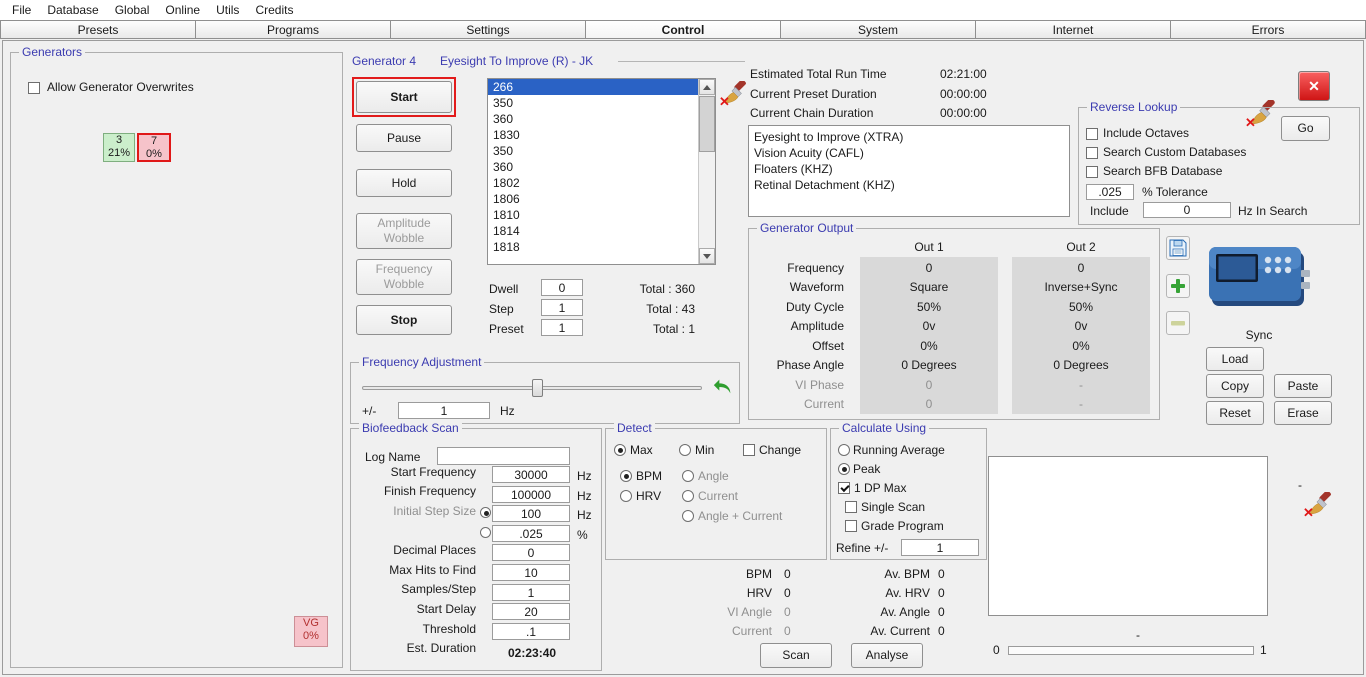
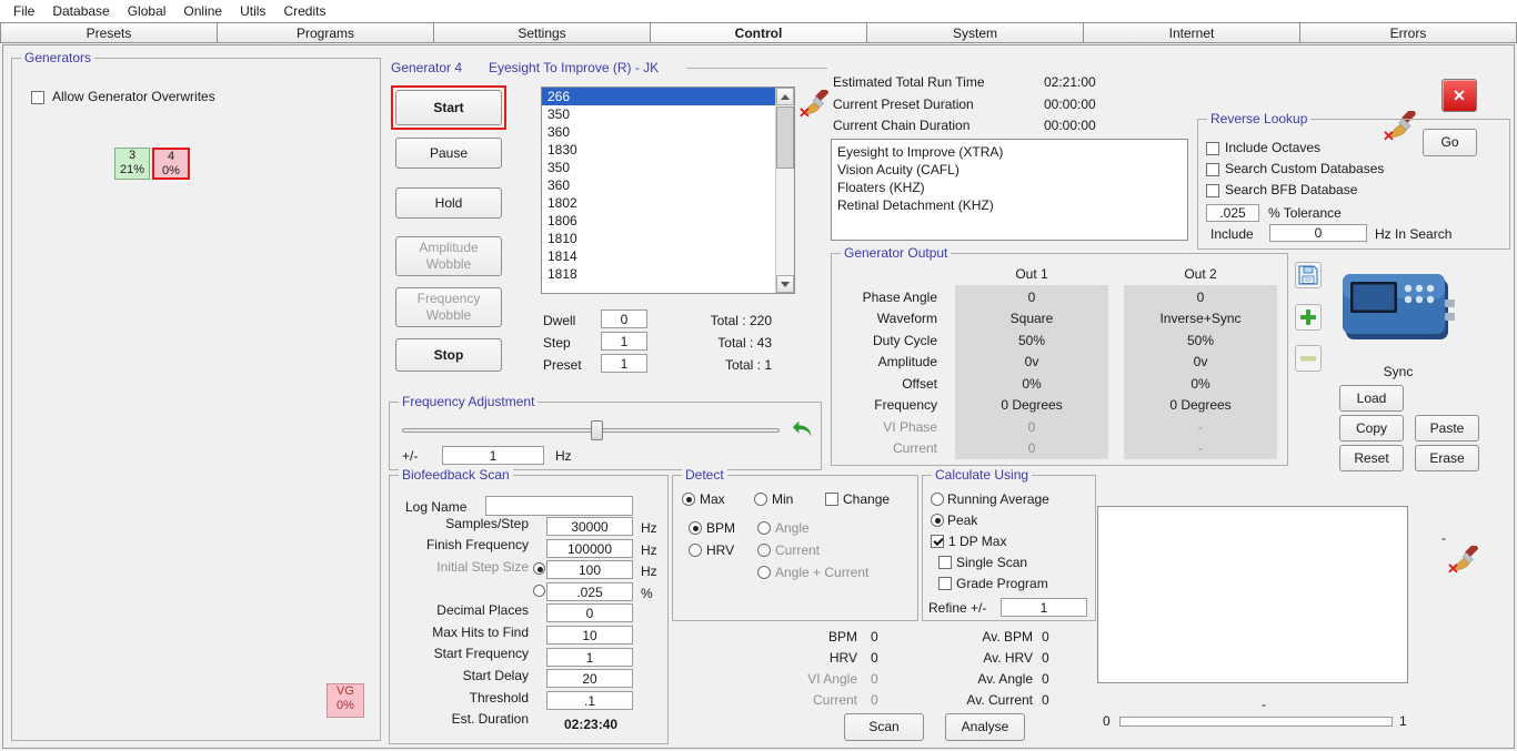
  File
  Database
  Global
  Online
  Utils
  Credits
  Presets
  Programs
  Settings
  Control
  System
  Internet
  Errors
  Generators
  Allow Generator Overwrites
  3
  21%
- 7
+ 4
  0%
  VG
  0%
  Generator 4
  Eyesight To Improve (R) - JK
  Start
  Pause
  Hold
  Amplitude Wobble
  Frequency Wobble
  Stop
  266
  350
  360
  1830
  350
  360
  1802
  1806
  1810
  1814
  1818
  ✕
  Dwell
  0
  Step
  1
  Preset
  1
- Total : 360
+ Total : 220
  Total : 43
  Total : 1
  Estimated Total Run Time
  02:21:00
  Current Preset Duration
  00:00:00
  Current Chain Duration
  00:00:00
  Eyesight to Improve (XTRA)
  Vision Acuity (CAFL)
  Floaters (KHZ)
  Retinal Detachment (KHZ)
  ✕
  ✕
  Reverse Lookup
  Go
  Include Octaves
  Search Custom Databases
  Search BFB Database
  .025
  % Tolerance
  Include
  0
  Hz In Search
  Generator Output
  Out 1
  Out 2
- Frequency
+ Phase Angle
  Waveform
  Duty Cycle
  Amplitude
  Offset
- Phase Angle
+ Frequency
  VI Phase
  Current
  0
  Square
  50%
  0v
  0%
  0 Degrees
  0
  0
  0
  Inverse+Sync
  50%
  0v
  0%
  0 Degrees
  -
  -
  Sync
  Load
  Copy
  Paste
  Reset
  Erase
  Frequency Adjustment
  +/-
  1
  Hz
  Biofeedback Scan
  Log Name
- Start Frequency
+ Samples/Step
  Finish Frequency
  Initial Step Size
  Decimal Places
  Max Hits to Find
- Samples/Step
+ Start Frequency
  Start Delay
  Threshold
  Est. Duration
  30000
  100000
  100
  .025
  0
  10
  1
  20
  .1
  02:23:40
  Hz
  Hz
  Hz
  %
  Detect
  Max
  Min
  Change
  BPM
  Angle
  HRV
  Current
  Angle + Current
  Calculate Using
  Running Average
  Peak
  1 DP Max
  Single Scan
  Grade Program
  Refine +/-
  1
  BPM
  HRV
  VI Angle
  Current
  0
  0
  0
  0
  Av. BPM
  Av. HRV
  Av. Angle
  Av. Current
  0
  0
  0
  0
  Scan
  Analyse
  ✕
  -
  -
  0
  1
